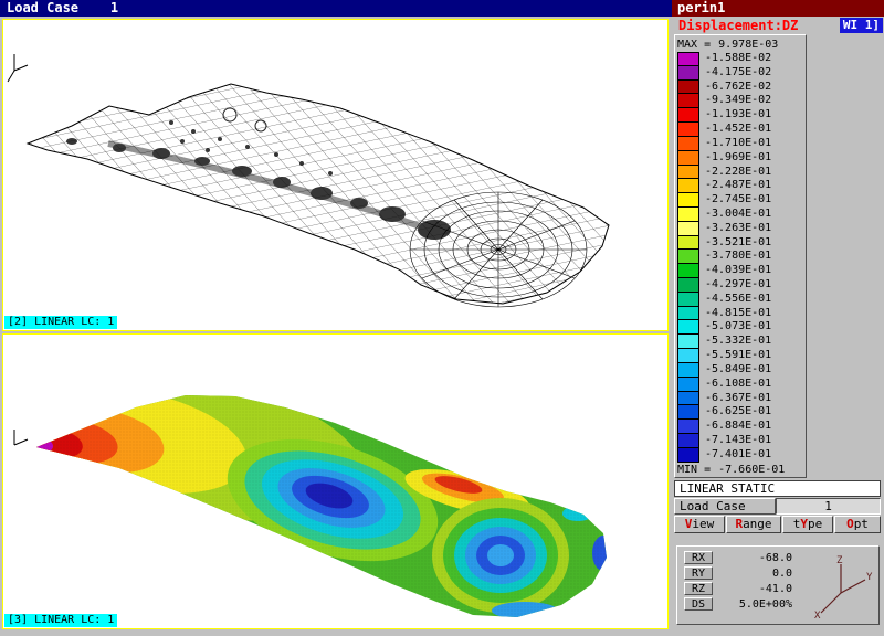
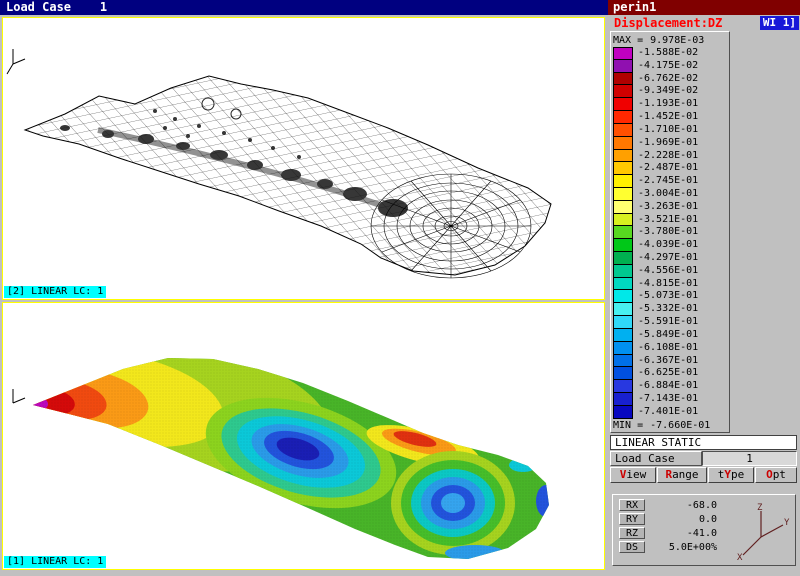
  Load Case 1
  perin1
  Displacement:DZ
  WI 1]
  [2] LINEAR LC: 1
- [3] LINEAR LC: 1
+ [1] LINEAR LC: 1
  MAX = 9.978E-03
  -1.588E-02
  -4.175E-02
  -6.762E-02
  -9.349E-02
  -1.193E-01
  -1.452E-01
  -1.710E-01
  -1.969E-01
  -2.228E-01
  -2.487E-01
  -2.745E-01
  -3.004E-01
  -3.263E-01
  -3.521E-01
  -3.780E-01
  -4.039E-01
  -4.297E-01
  -4.556E-01
  -4.815E-01
  -5.073E-01
  -5.332E-01
  -5.591E-01
  -5.849E-01
  -6.108E-01
  -6.367E-01
  -6.625E-01
  -6.884E-01
  -7.143E-01
  -7.401E-01
  MIN = -7.660E-01
  LINEAR STATIC
  Load Case
  1
  View
  Range
  tYpe
  Opt
  RX
  -68.0
  RY
  0.0
  RZ
  -41.0
  DS
  5.0E+00%
  Z
  Y
  X
